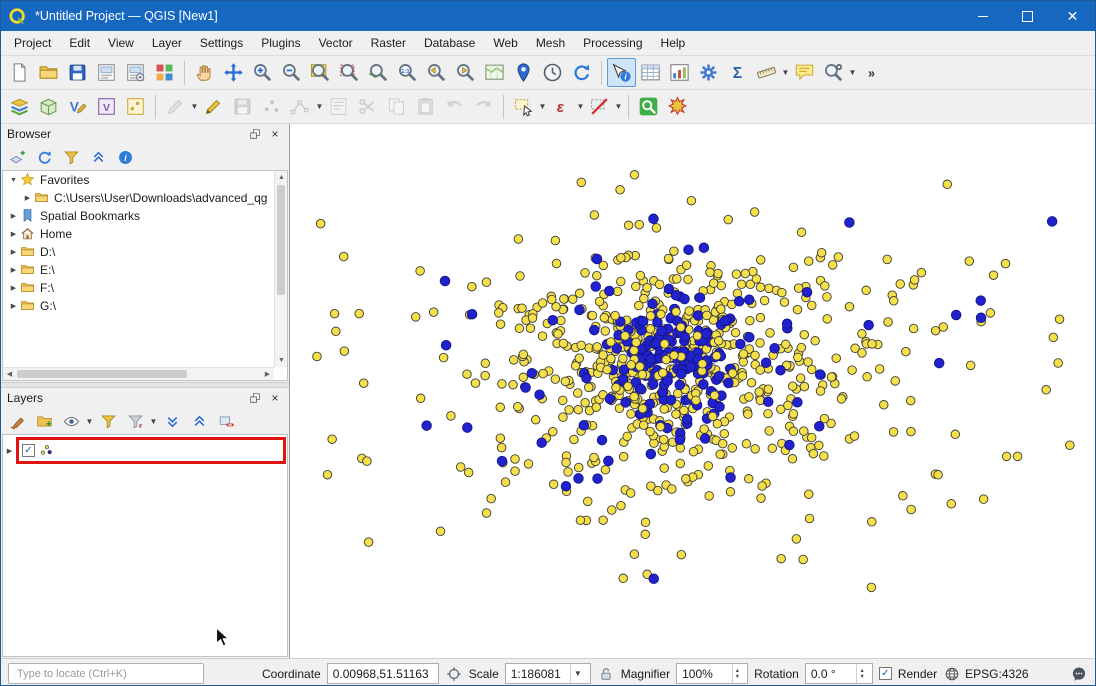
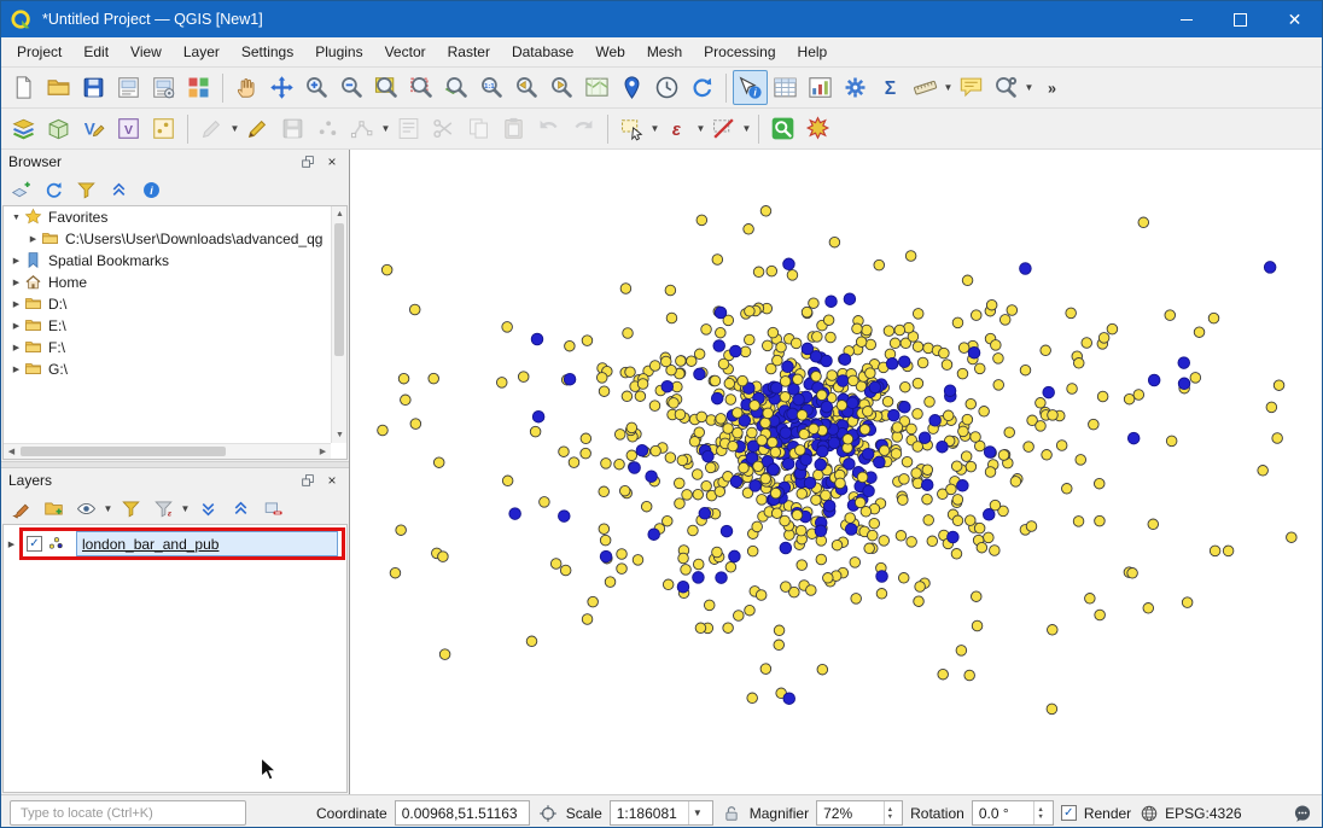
  *Untitled Project — QGIS [New1]
  ✕
  Project
  Edit
  View
  Layer
  Settings
  Plugins
  Vector
  Raster
  Database
  Web
  Mesh
  Processing
  Help
  i
  Σ
  ▼
  ▼
  »
  V
  V
  ▼
  ▼
  ▼
  ε
  ▼
  ▼
  Browser
  ×
  i
  Favorites
  C:\Users\User\Downloads\advanced_qg
  Spatial Bookmarks
  Home
  D:\
  E:\
  F:\
  G:\
  Layers
  ×
  ▼
  ▼
  ✓
+ london_bar_and_pub
  Type to locate (Ctrl+K)
  Coordinate
  0.00968,51.51163
  Scale
  1:186081
  ▼
  Magnifier
- 100%
+ 72%
  Rotation
  0.0 °
  ✓
  Render
  EPSG:4326
